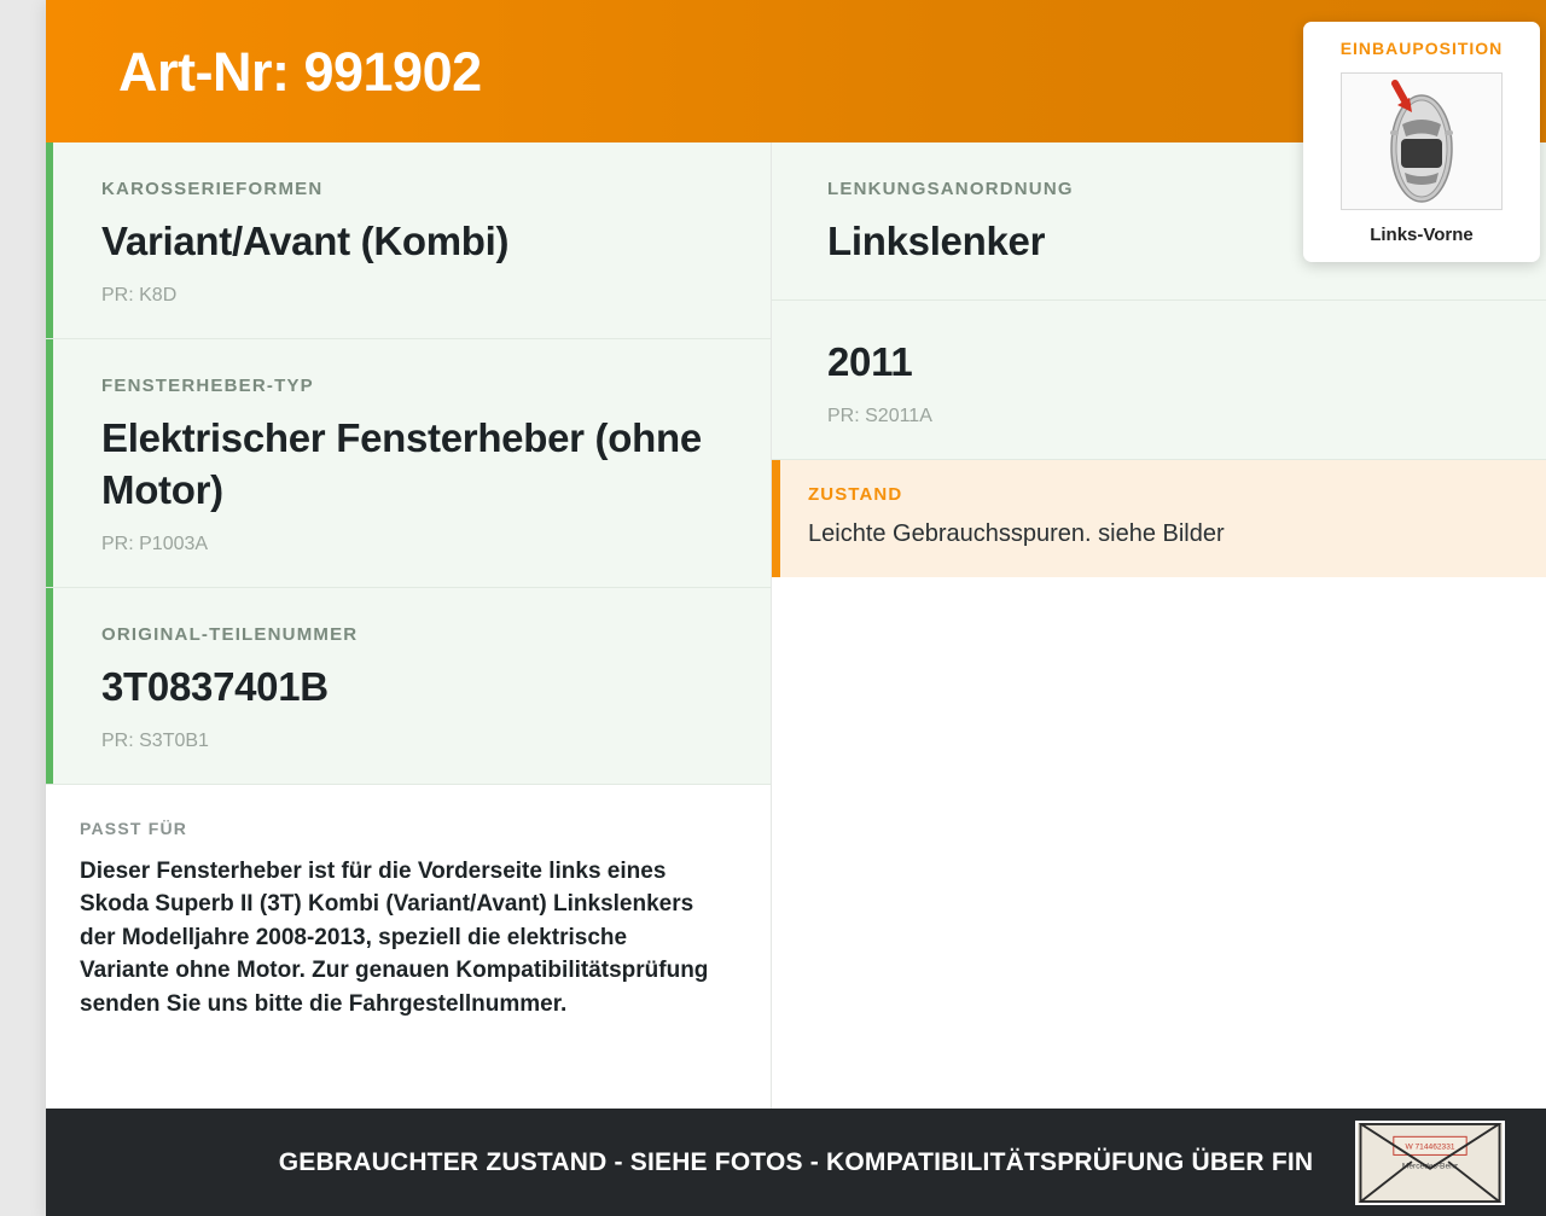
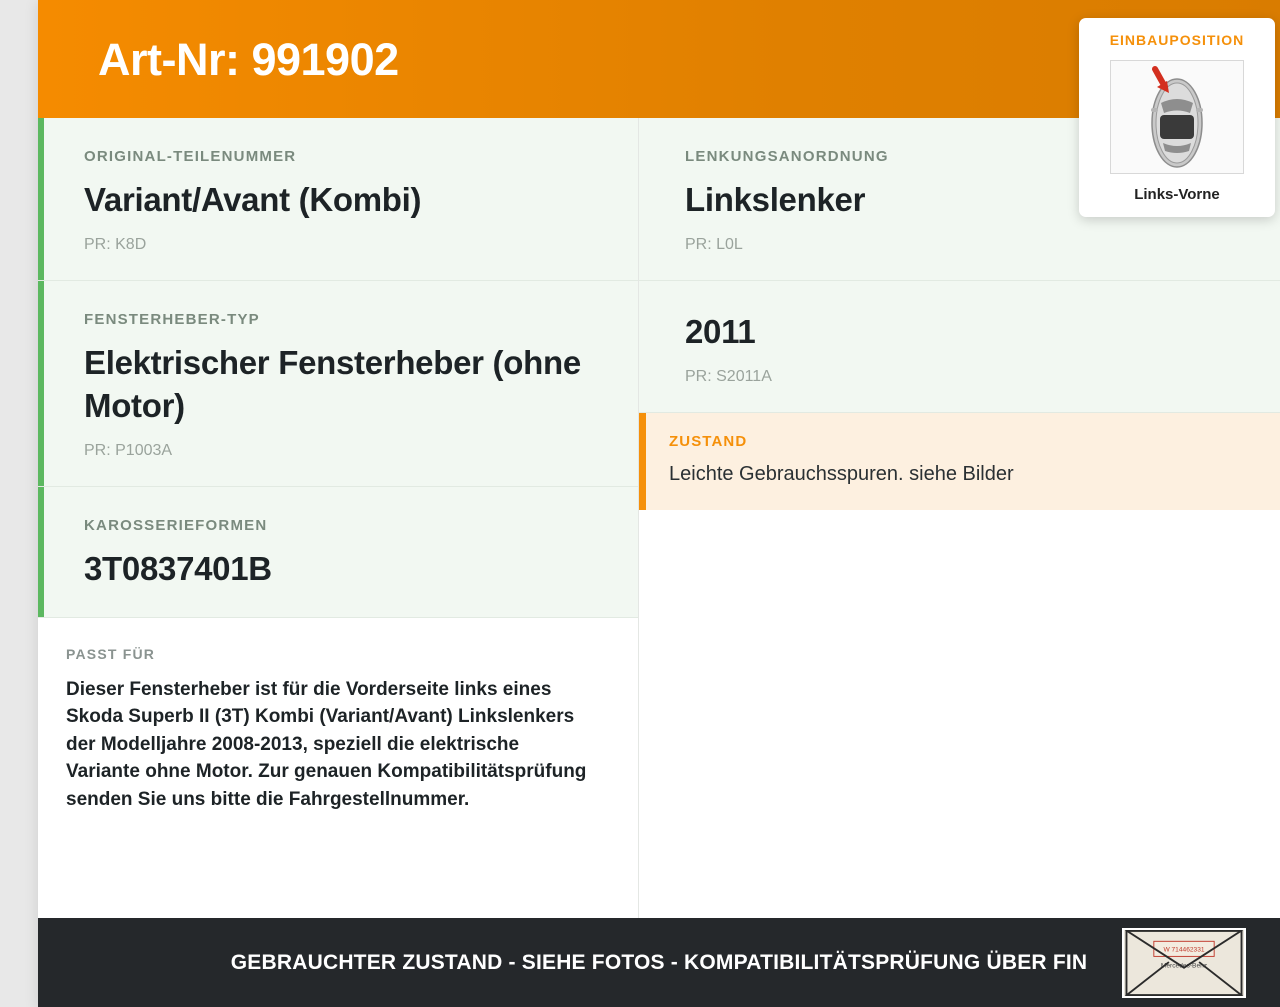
  Art-Nr: 991902
  EINBAUPOSITION
  Links-Vorne
- KAROSSERIEFORMEN
+ ORIGINAL-TEILENUMMER
  Variant/Avant (Kombi)
  PR: K8D
  FENSTERHEBER-TYP
  Elektrischer Fensterheber (ohne Motor)
  PR: P1003A
- ORIGINAL-TEILENUMMER
+ KAROSSERIEFORMEN
  3T0837401B
- PR: S3T0B1
  PASST FÜR
  Dieser Fensterheber ist für die Vorderseite links eines Skoda Superb II (3T) Kombi (Variant/Avant) Linkslenkers der Modelljahre 2008-2013, speziell die elektrische Variante ohne Motor. Zur genauen Kompatibilitätsprüfung senden Sie uns bitte die Fahrgestellnummer.
  LENKUNGSANORDNUNG
  Linkslenker
+ PR: L0L
  2011
  PR: S2011A
  ZUSTAND
  Leichte Gebrauchsspuren. siehe Bilder
  GEBRAUCHTER ZUSTAND - SIEHE FOTOS - KOMPATIBILITÄTSPRÜFUNG ÜBER FIN
